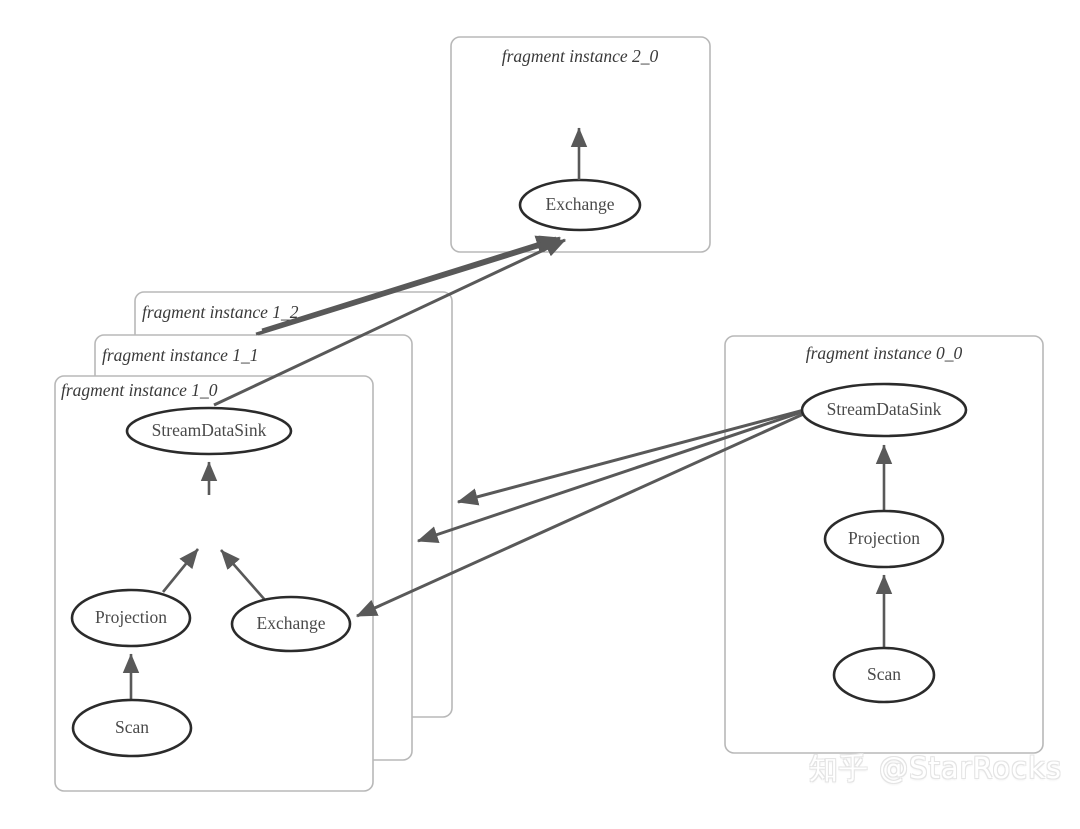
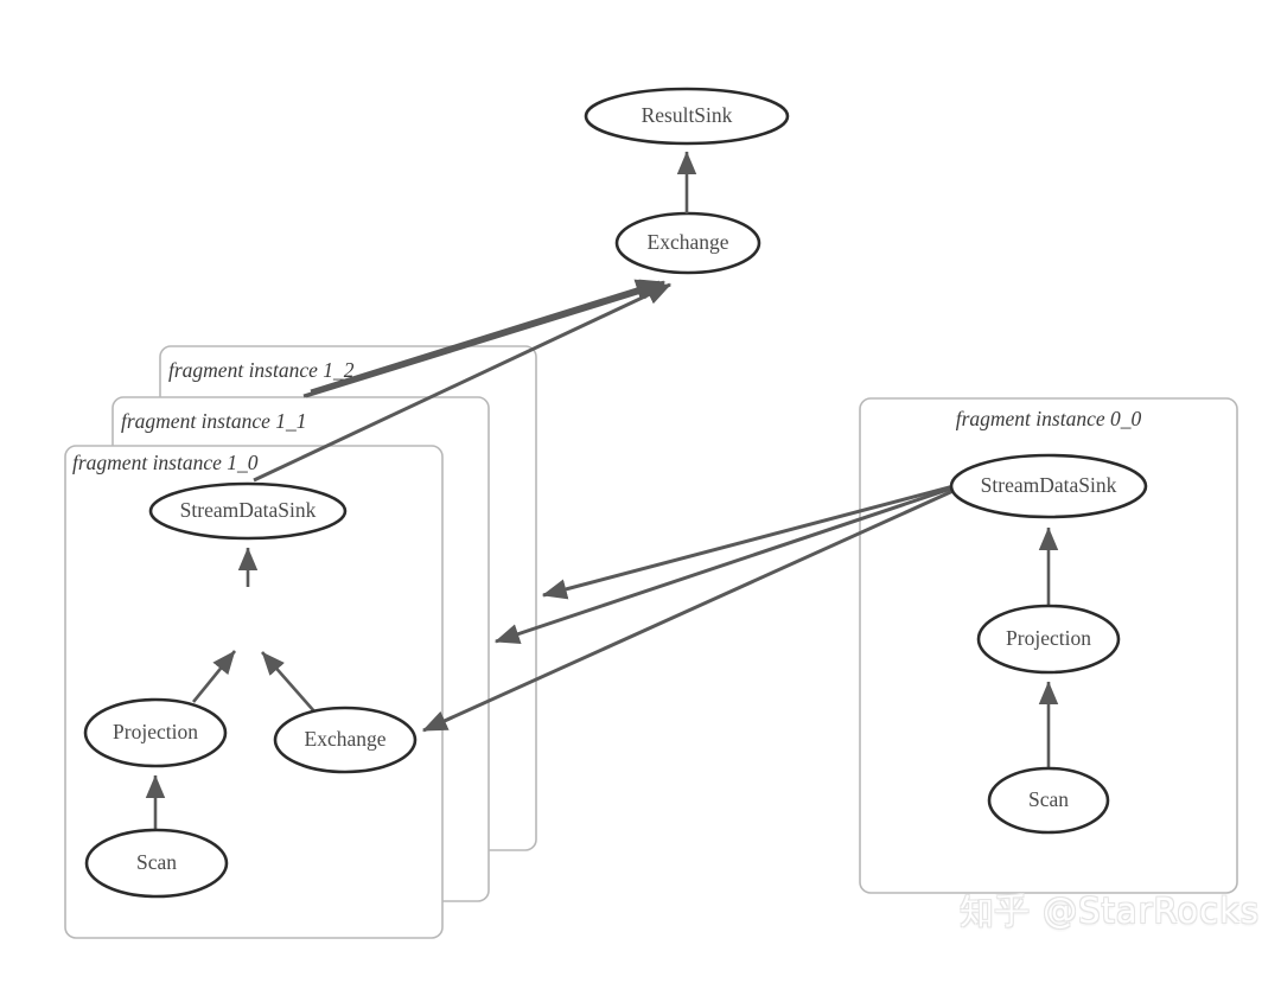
  fragment instance 1_2
  fragment instance 1_1
  fragment instance 1_0
- fragment instance 2_0
  fragment instance 0_0
  Exchange
+ ResultSink
  StreamDataSink
  Projection
  Exchange
  Scan
  StreamDataSink
  Projection
  Scan
  知乎 @StarRocks
